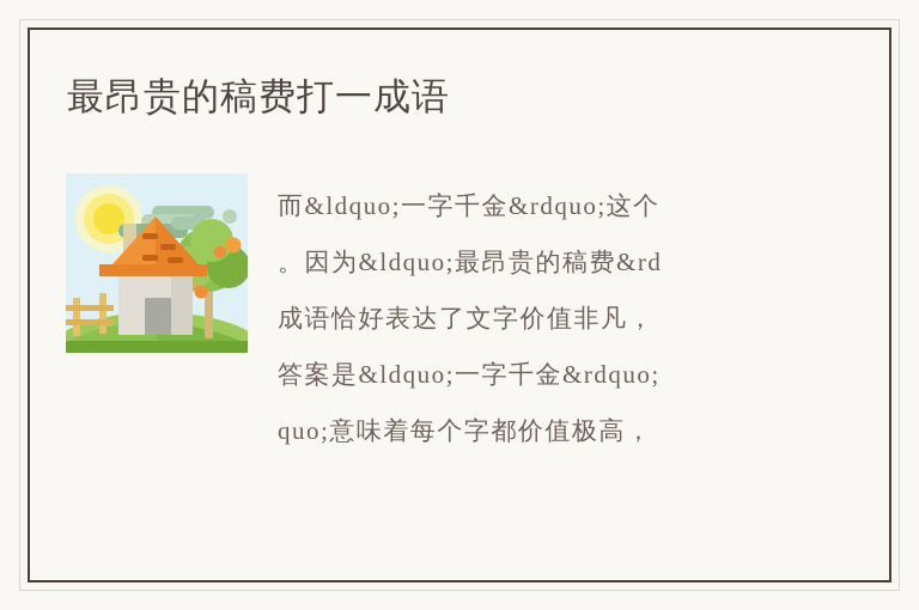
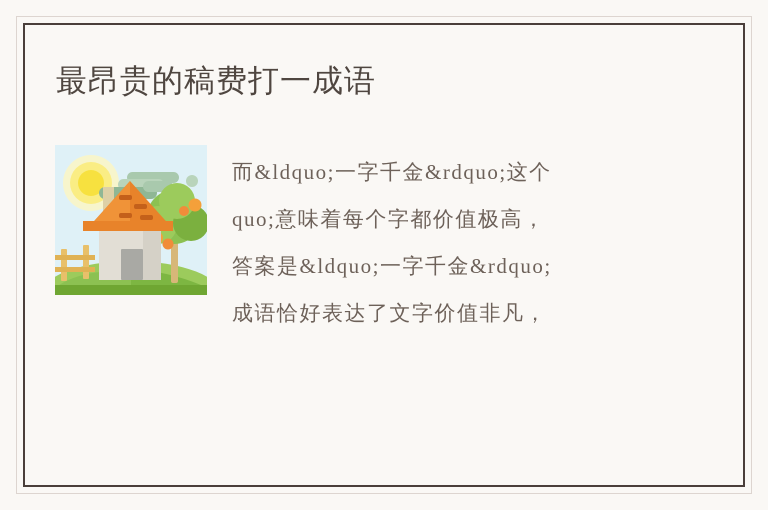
  最昂贵的稿费打一成语
  而&ldquo;一字千金&rdquo;这个
- 。因为&ldquo;最昂贵的稿费&rd
- 成语恰好表达了文字价值非凡，
+ quo;意味着每个字都价值极高，
  答案是&ldquo;一字千金&rdquo;
- quo;意味着每个字都价值极高，
+ 成语恰好表达了文字价值非凡，
